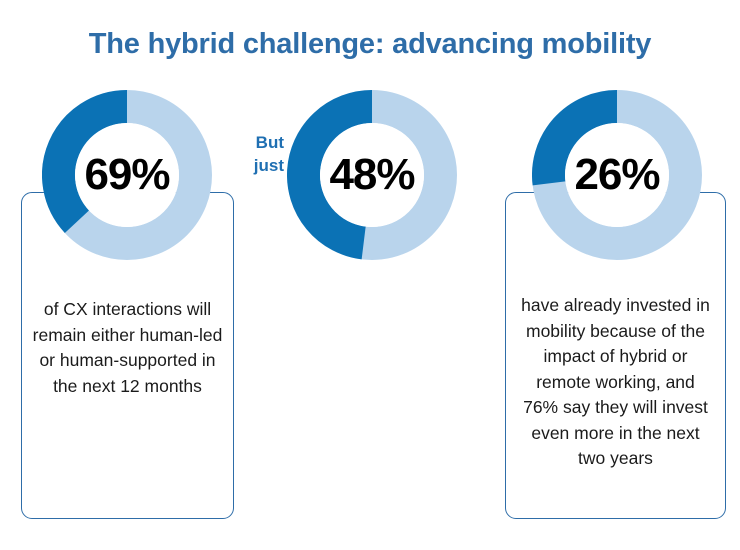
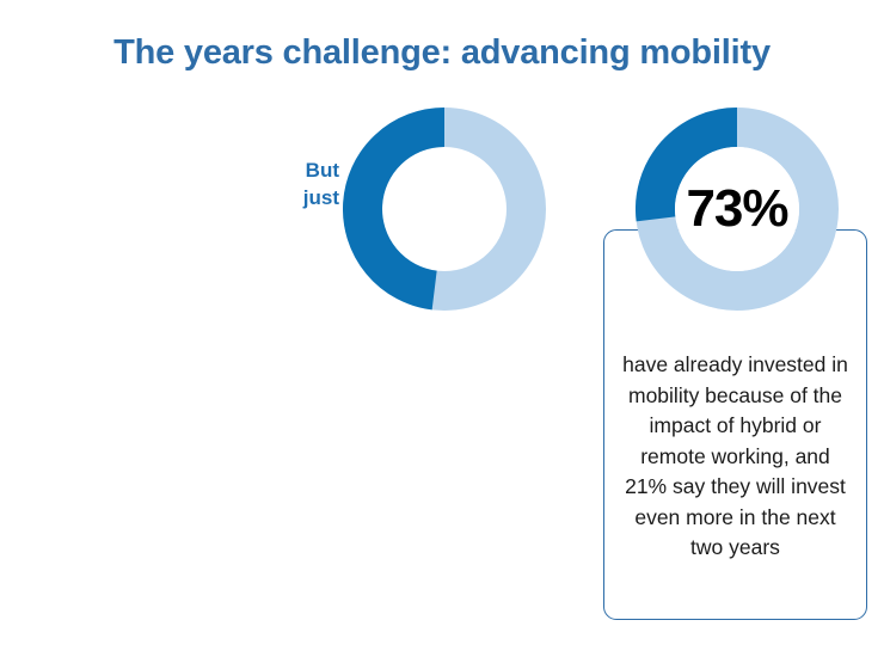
- The hybrid challenge: advancing mobility
+ The years challenge: advancing mobility
- of CX interactions will remain either human-led or human-supported in the next 12 months
- have already invested in mobility because of the impact of hybrid or remote working, and 76% say they will invest even more in the next two years
+ have already invested in mobility because of the impact of hybrid or remote working, and 21% say they will invest even more in the next two years
  But
  just
- 69%
- 48%
- 26%
+ 73%
